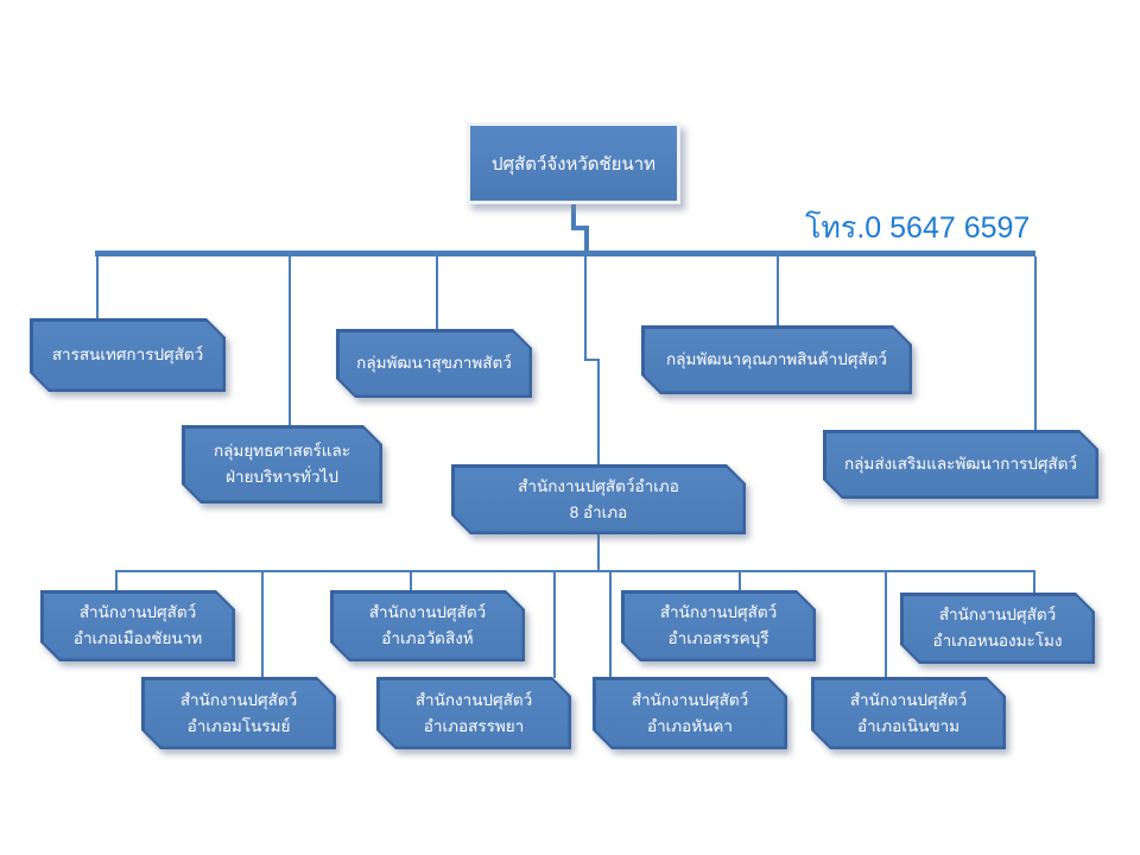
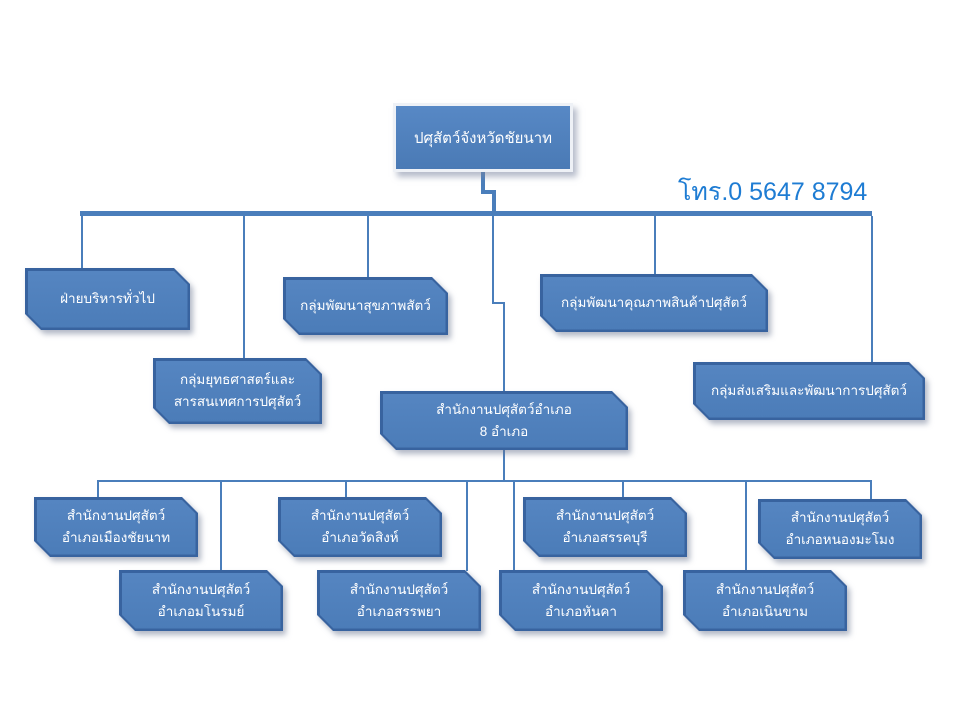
- โทร.0 5647 6597
+ โทร.0 5647 8794
  ปศุสัตว์จังหวัดชัยนาท
- สารสนเทศการปศุสัตว์
+ ฝ่ายบริหารทั่วไป
  กลุ่มพัฒนาสุขภาพสัตว์
  กลุ่มพัฒนาคุณภาพสินค้าปศุสัตว์
  กลุ่มยุทธศาสตร์และ
- ฝ่ายบริหารทั่วไป
+ สารสนเทศการปศุสัตว์
  กลุ่มส่งเสริมและพัฒนาการปศุสัตว์
  สำนักงานปศุสัตว์อำเภอ
  8 อำเภอ
  สำนักงานปศุสัตว์
  อำเภอเมืองชัยนาท
  สำนักงานปศุสัตว์
  อำเภอวัดสิงห์
  สำนักงานปศุสัตว์
  อำเภอสรรคบุรี
  สำนักงานปศุสัตว์
  อำเภอหนองมะโมง
  สำนักงานปศุสัตว์
  อำเภอมโนรมย์
  สำนักงานปศุสัตว์
  อำเภอสรรพยา
  สำนักงานปศุสัตว์
  อำเภอหันคา
  สำนักงานปศุสัตว์
  อำเภอเนินขาม
